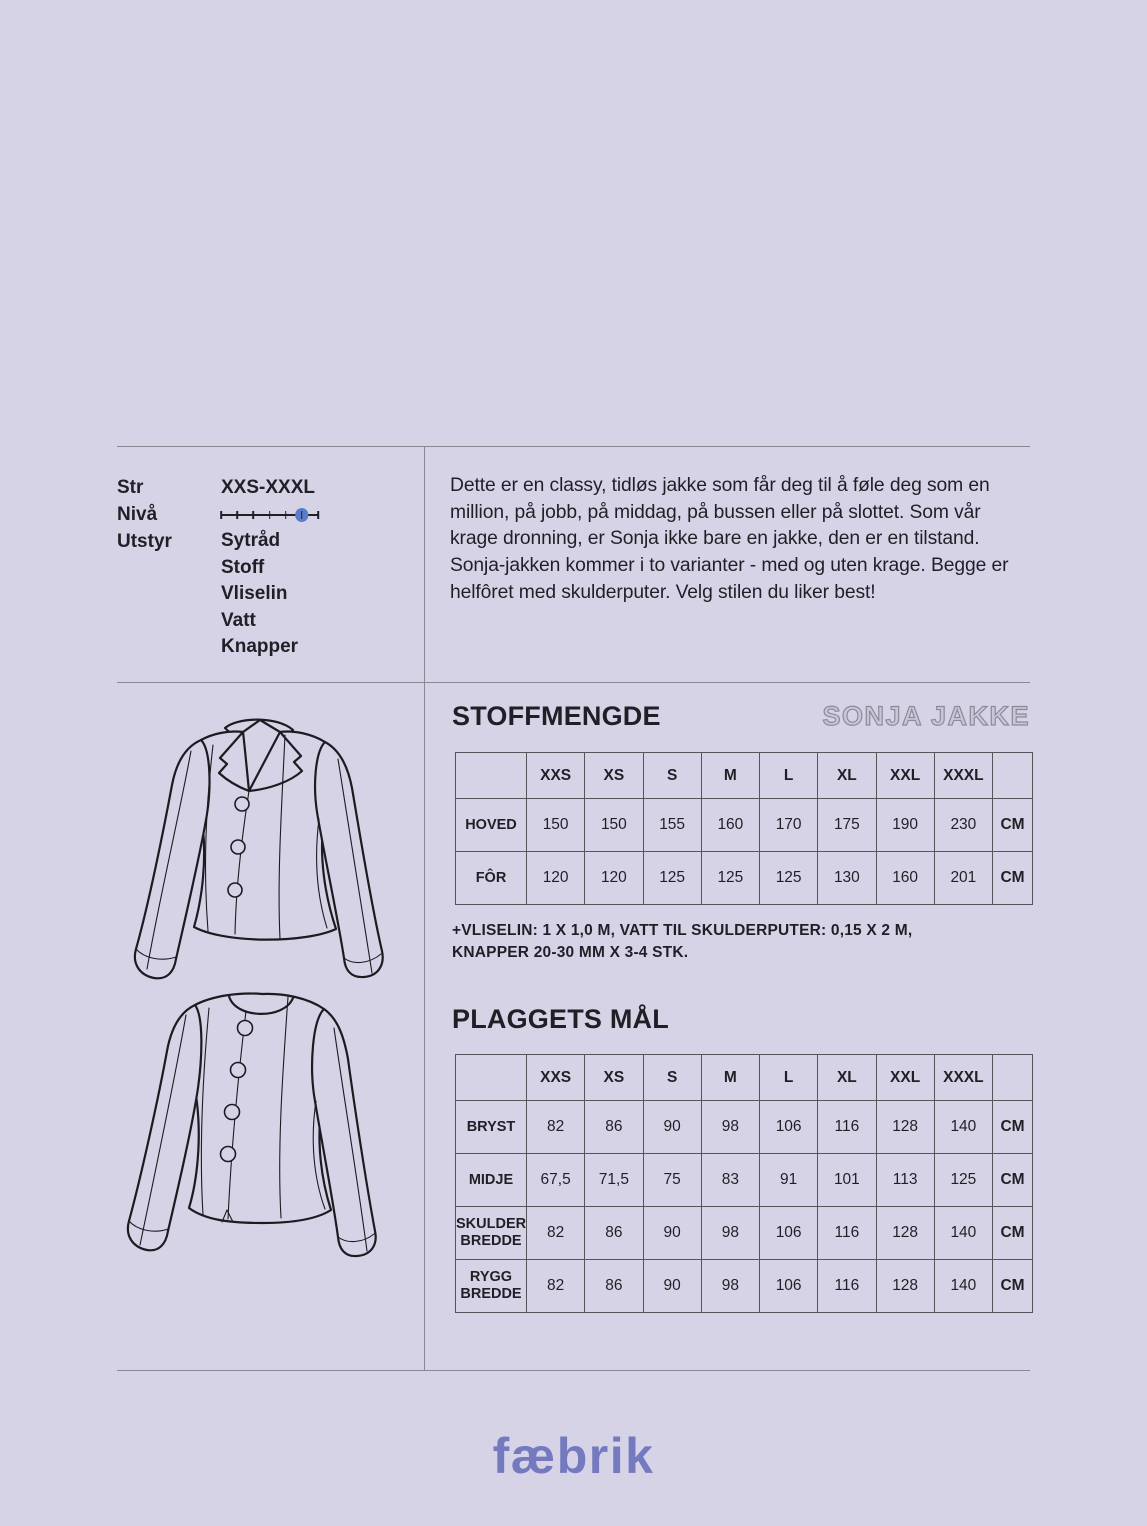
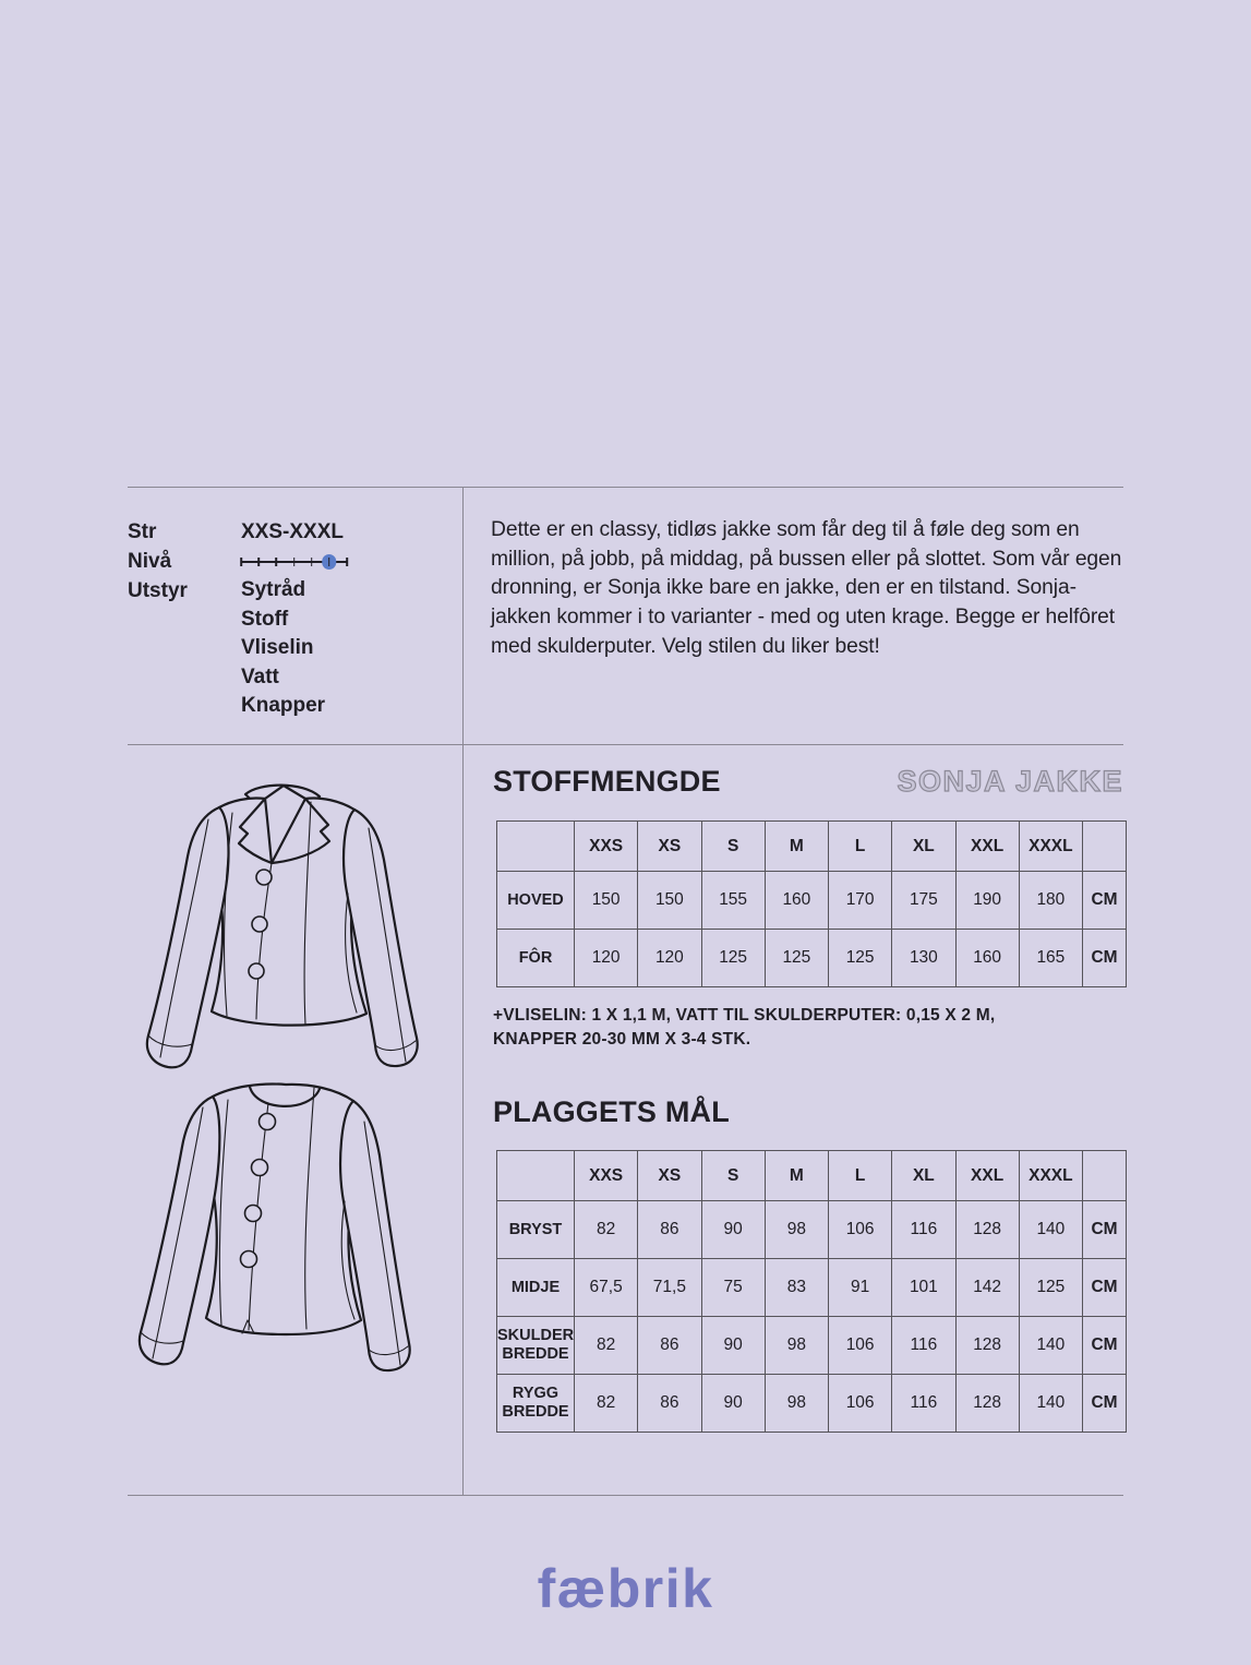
  Str
  XXS-XXXL
  Nivå
  Utstyr
  Sytråd
  Stoff
  Vliselin
  Vatt
  Knapper
- Dette er en classy, tidløs jakke som får deg til å føle deg som en million, på jobb, på middag, på bussen eller på slottet. Som vår krage dronning, er Sonja ikke bare en jakke, den er en tilstand. Sonja-jakken kommer i to varianter - med og uten krage. Begge er helfôret med skulderputer. Velg stilen du liker best!
+ Dette er en classy, tidløs jakke som får deg til å føle deg som en million, på jobb, på middag, på bussen eller på slottet. Som vår egen dronning, er Sonja ikke bare en jakke, den er en tilstand. Sonja-jakken kommer i to varianter - med og uten krage. Begge er helfôret med skulderputer. Velg stilen du liker best!
  STOFFMENGDE
  SONJA JAKKE
  	XXS	XS	S	M	L	XL	XXL	XXXL
- HOVED	150	150	155	160	170	175	190	230	CM
+ HOVED	150	150	155	160	170	175	190	180	CM
- FÔR	120	120	125	125	125	130	160	201	CM
+ FÔR	120	120	125	125	125	130	160	165	CM
- +VLISELIN: 1 X 1,0 M, VATT TIL SKULDERPUTER: 0,15 X 2 M,
+ +VLISELIN: 1 X 1,1 M, VATT TIL SKULDERPUTER: 0,15 X 2 M,
  KNAPPER 20-30 MM X 3-4 STK.
  PLAGGETS MÅL
  	XXS	XS	S	M	L	XL	XXL	XXXL
  BRYST	82	86	90	98	106	116	128	140	CM
- MIDJE	67,5	71,5	75	83	91	101	113	125	CM
+ MIDJE	67,5	71,5	75	83	91	101	142	125	CM
  SKULDER BREDDE	82	86	90	98	106	116	128	140	CM
  RYGG BREDDE	82	86	90	98	106	116	128	140	CM
  fæbrik
